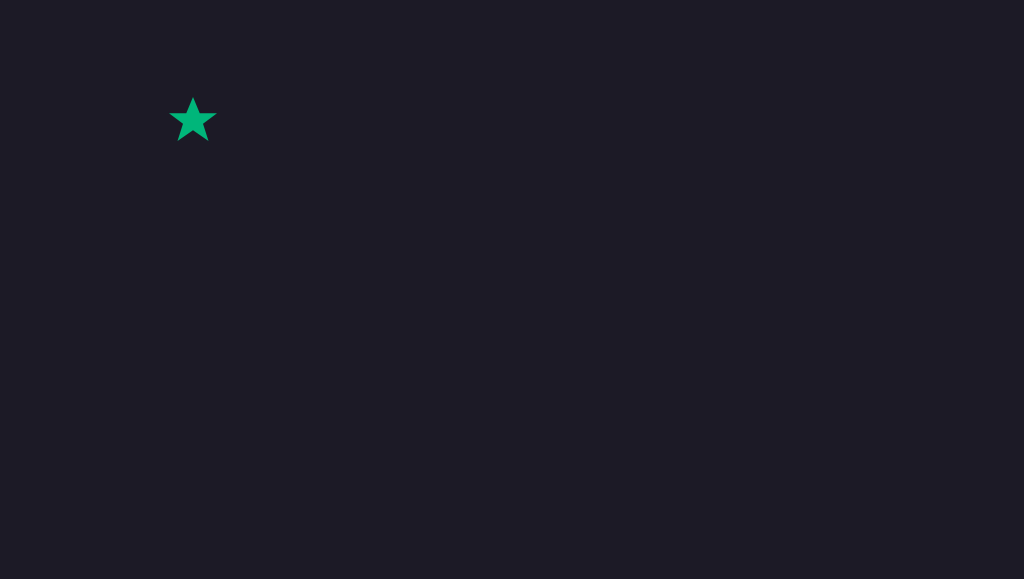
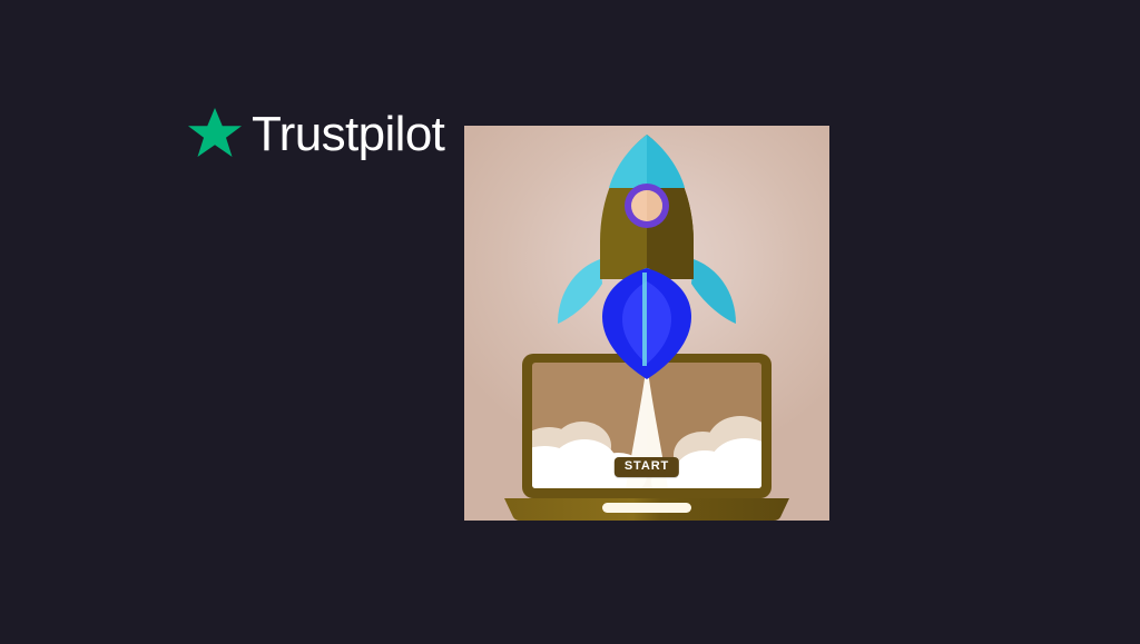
+ Trustpilot
+ START
